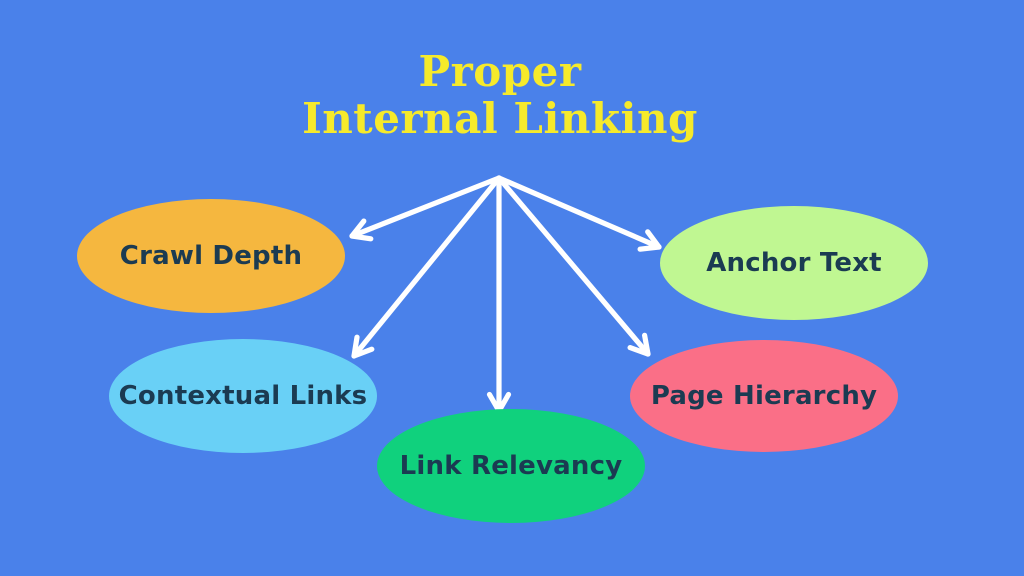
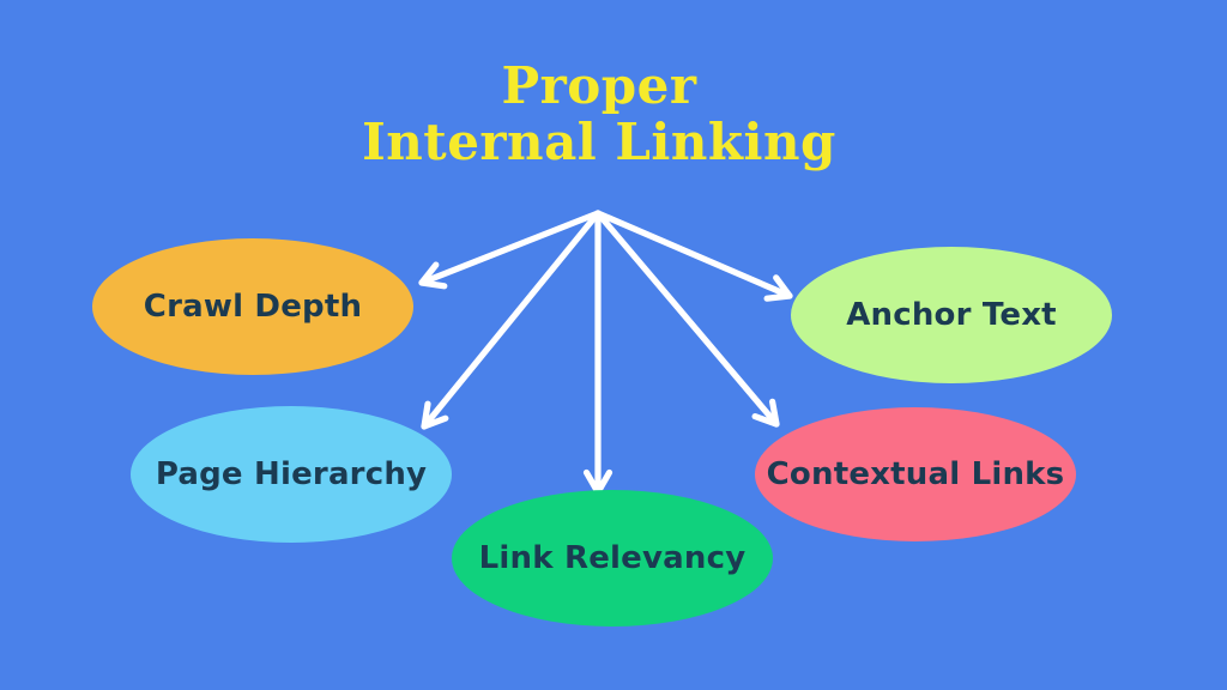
  Proper
  Internal Linking
  Crawl Depth
- Contextual Links
+ Page Hierarchy
  Link Relevancy
- Page Hierarchy
+ Contextual Links
  Anchor Text
